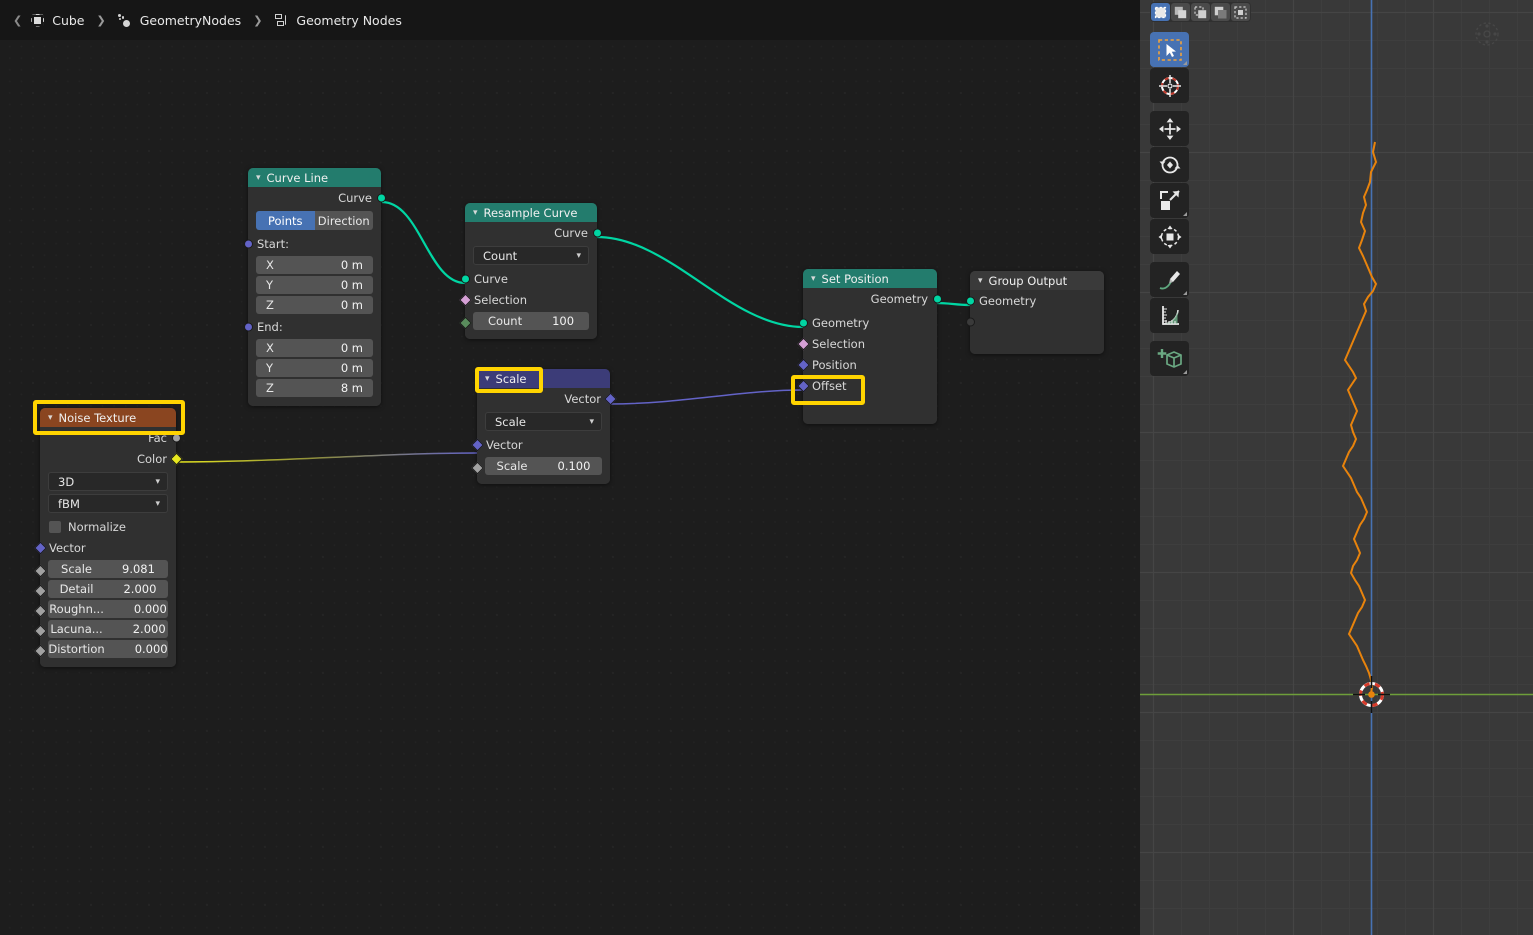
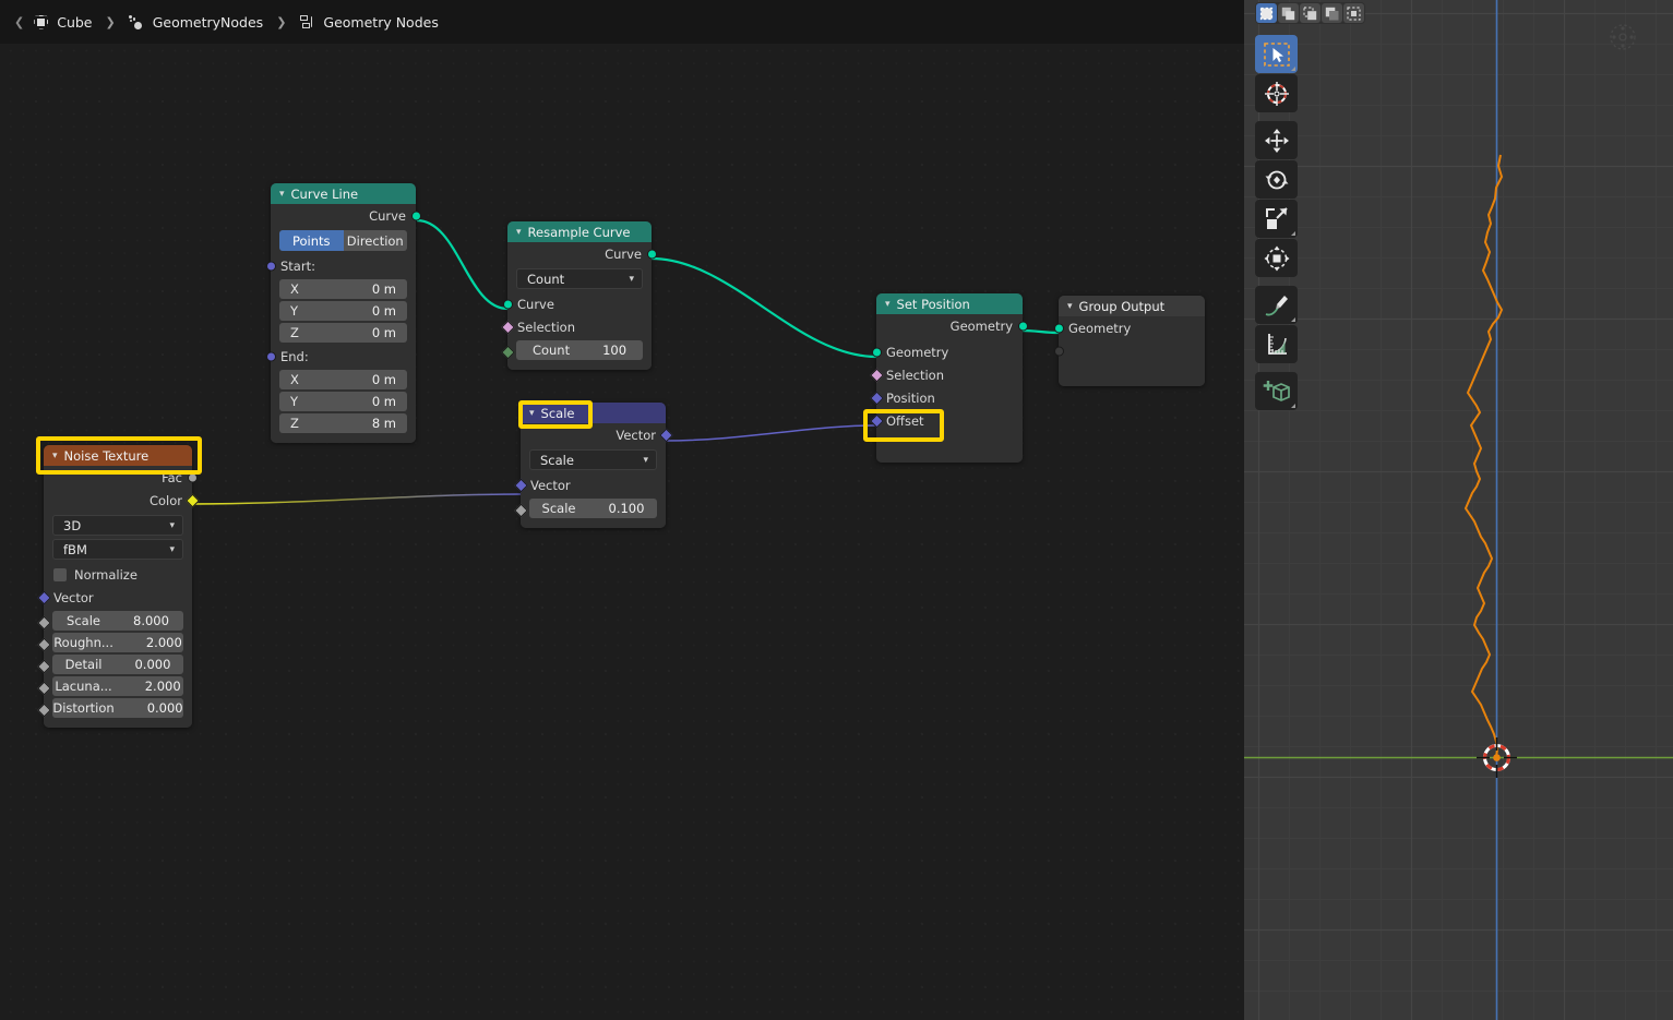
  ❮
  Cube
  ❯
  GeometryNodes
  ❯
  Geometry Nodes
  ▾
  Curve Line
  Curve
  Points
  Direction
  Start:
  X
  0 m
  Y
  0 m
  Z
  0 m
  End:
  X
  0 m
  Y
  0 m
  Z
  8 m
  ▾
  Resample Curve
  Curve
  Count
  ▾
  Curve
  Selection
  Count
  100
  ▾
  Set Position
  Geometry
  Geometry
  Selection
  Position
  Offset
  ▾
  Group Output
  Geometry
  ▾
  Scale
  Vector
  Scale
  ▾
  Vector
  Scale
  0.100
  ▾
  Noise Texture
  Fac
  Color
  3D
  ▾
  fBM
  ▾
  Normalize
  Vector
  Scale
- 9.081
+ 8.000
- Detail
+ Roughn...
  2.000
- Roughn...
+ Detail
  0.000
  Lacuna...
  2.000
  Distortion
  0.000
